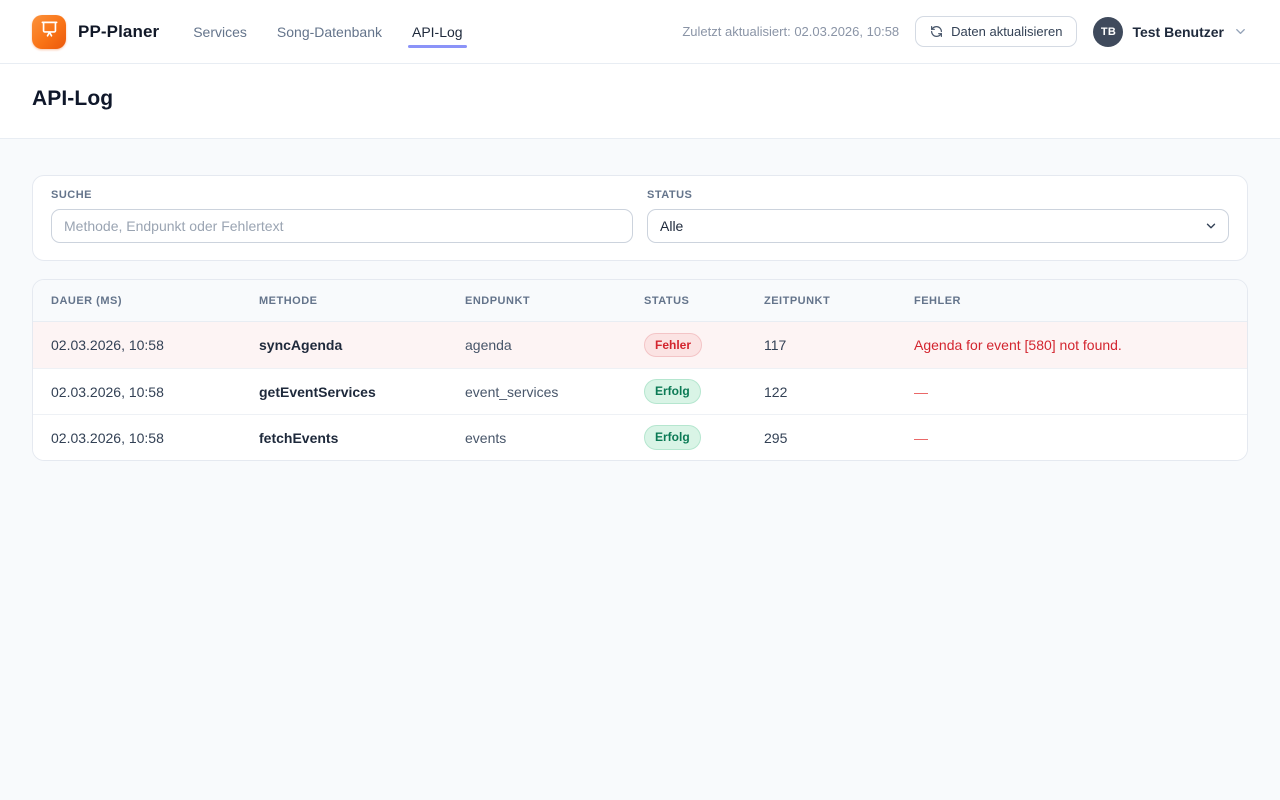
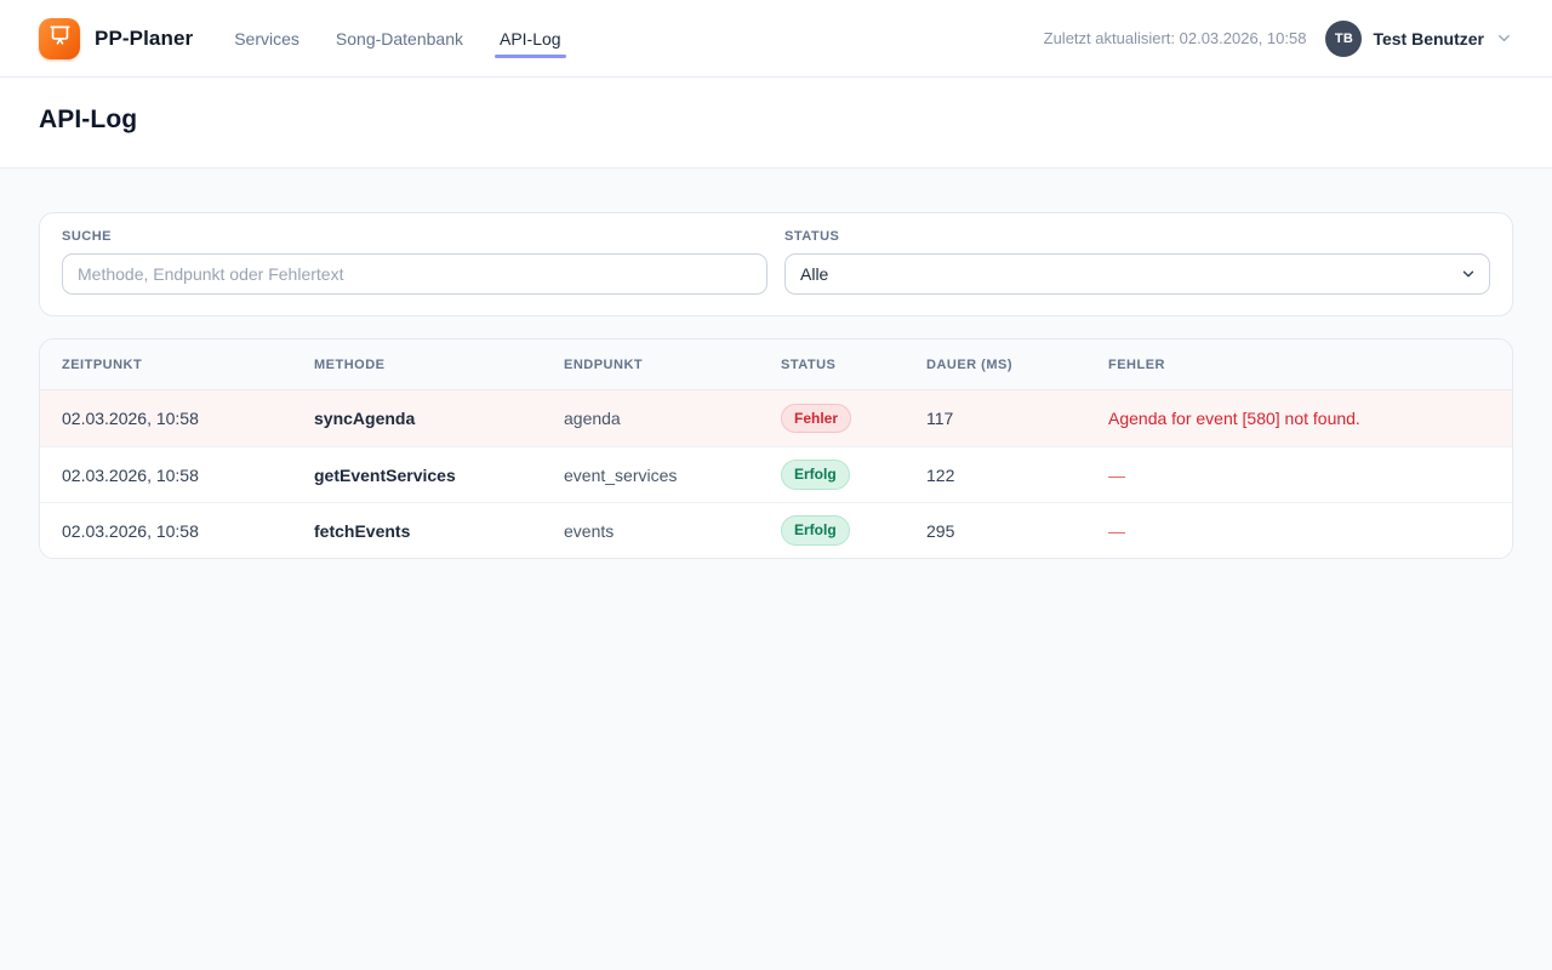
  PP-Planer
  Services
  Song-Datenbank
  API-Log
  Zuletzt aktualisiert: 02.03.2026, 10:58
- Daten aktualisieren
  TB
  Test Benutzer
  API-Log
  SUCHE
  Methode, Endpunkt oder Fehlertext
  STATUS
  Alle
- DAUER (MS)
+ ZEITPUNKT
  METHODE
  ENDPUNKT
  STATUS
- ZEITPUNKT
+ DAUER (MS)
  FEHLER
  02.03.2026, 10:58
  syncAgenda
  agenda
  Fehler
  117
  Agenda for event [580] not found.
  02.03.2026, 10:58
  getEventServices
  event_services
  Erfolg
  122
  —
  02.03.2026, 10:58
  fetchEvents
  events
  Erfolg
  295
  —
